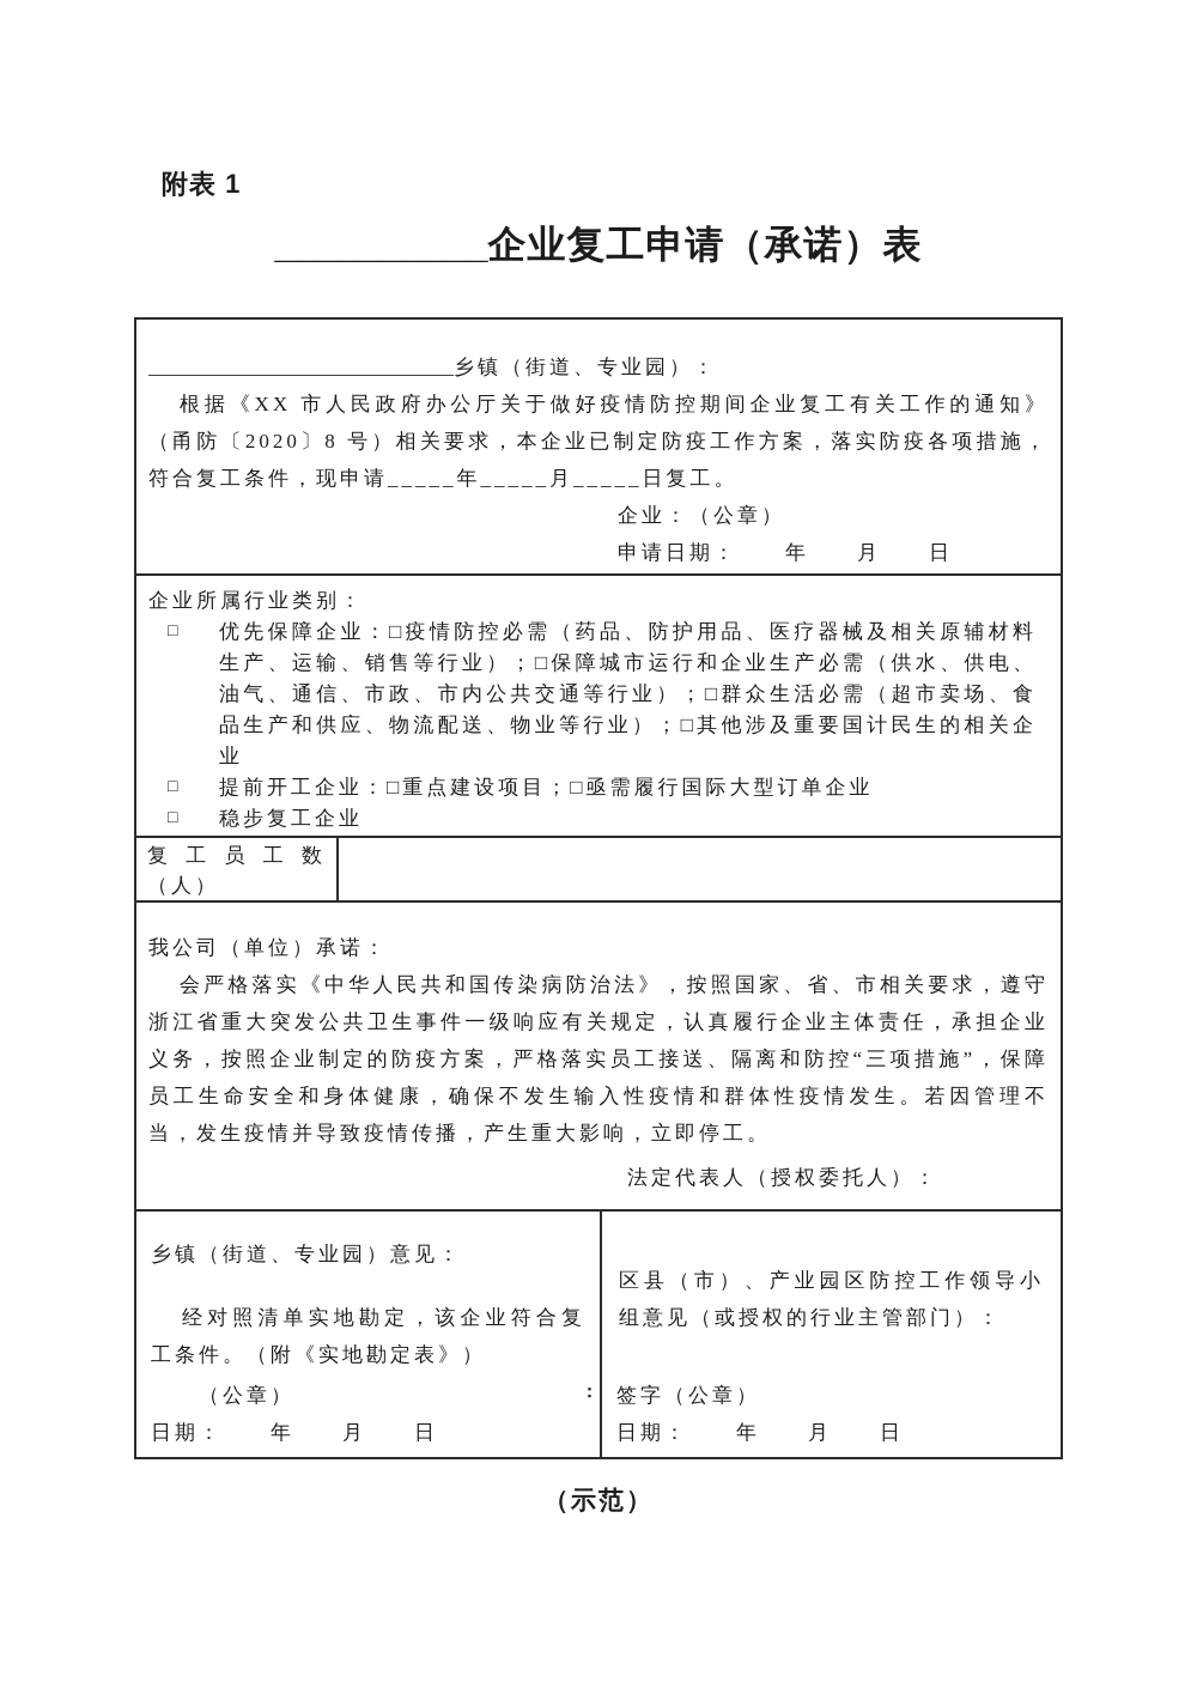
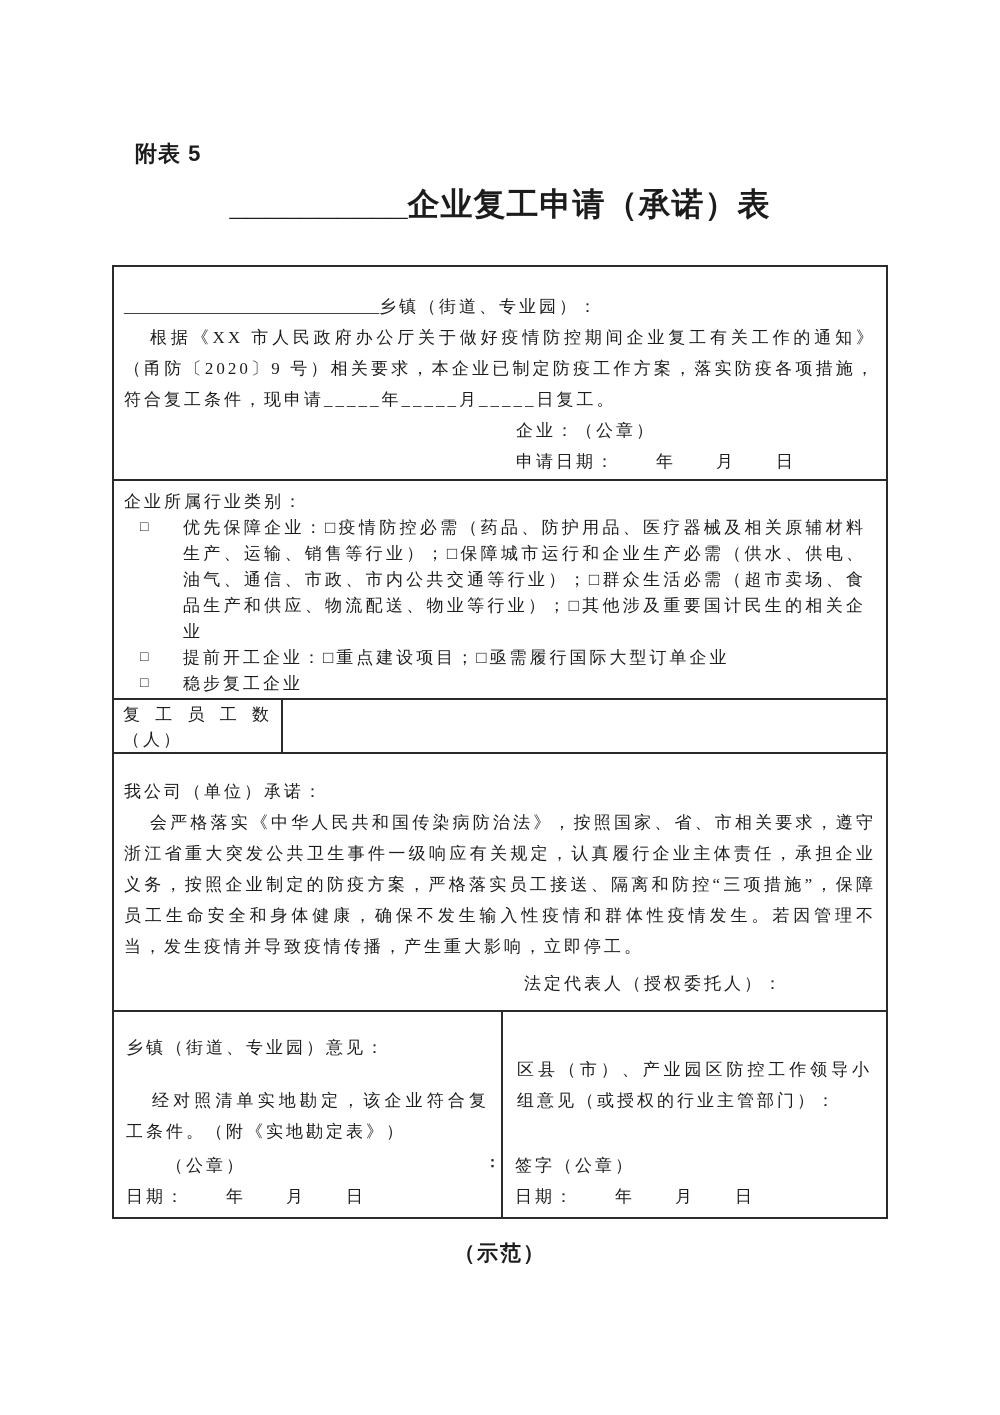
- 附表 1
+ 附表 5
  __________企业复工申请（承诺）表
  ______________________________乡镇（街道、专业园）：
- 根据《XX 市人民政府办公厅关于做好疫情防控期间企业复工有关工作的通知》（甬防〔2020〕8 号）相关要求，本企业已制定防疫工作方案，落实防疫各项措施，符合复工条件，现申请_____年_____月_____日复工。
+ 根据《XX 市人民政府办公厅关于做好疫情防控期间企业复工有关工作的通知》（甬防〔2020〕9 号）相关要求，本企业已制定防疫工作方案，落实防疫各项措施，符合复工条件，现申请_____年_____月_____日复工。
  企业：（公章）
  申请日期： 年 月 日
  企业所属行业类别：
  □
  优先保障企业：□疫情防控必需（药品、防护用品、医疗器械及相关原辅材料生产、运输、销售等行业）；□保障城市运行和企业生产必需（供水、供电、油气、通信、市政、市内公共交通等行业）；□群众生活必需（超市卖场、食品生产和供应、物流配送、物业等行业）；□其他涉及重要国计民生的相关企业
  □
  提前开工企业：□重点建设项目；□亟需履行国际大型订单企业
  □
  稳步复工企业
  复工员工数
  （人）
  我公司（单位）承诺：
  会严格落实《中华人民共和国传染病防治法》，按照国家、省、市相关要求，遵守浙江省重大突发公共卫生事件一级响应有关规定，认真履行企业主体责任，承担企业义务，按照企业制定的防疫方案，严格落实员工接送、隔离和防控“三项措施”，保障员工生命安全和身体健康，确保不发生输入性疫情和群体性疫情发生。若因管理不当，发生疫情并导致疫情传播，产生重大影响，立即停工。
  法定代表人（授权委托人）：
  乡镇（街道、专业园）意见：
  经对照清单实地勘定，该企业符合复工条件。（附《实地勘定表》）
  ：
  （公章）
  日期： 年 月 日
  区县（市）、产业园区防控工作领导小组意见（或授权的行业主管部门）：
  签字（公章）
  日期： 年 月 日
  （示范）
